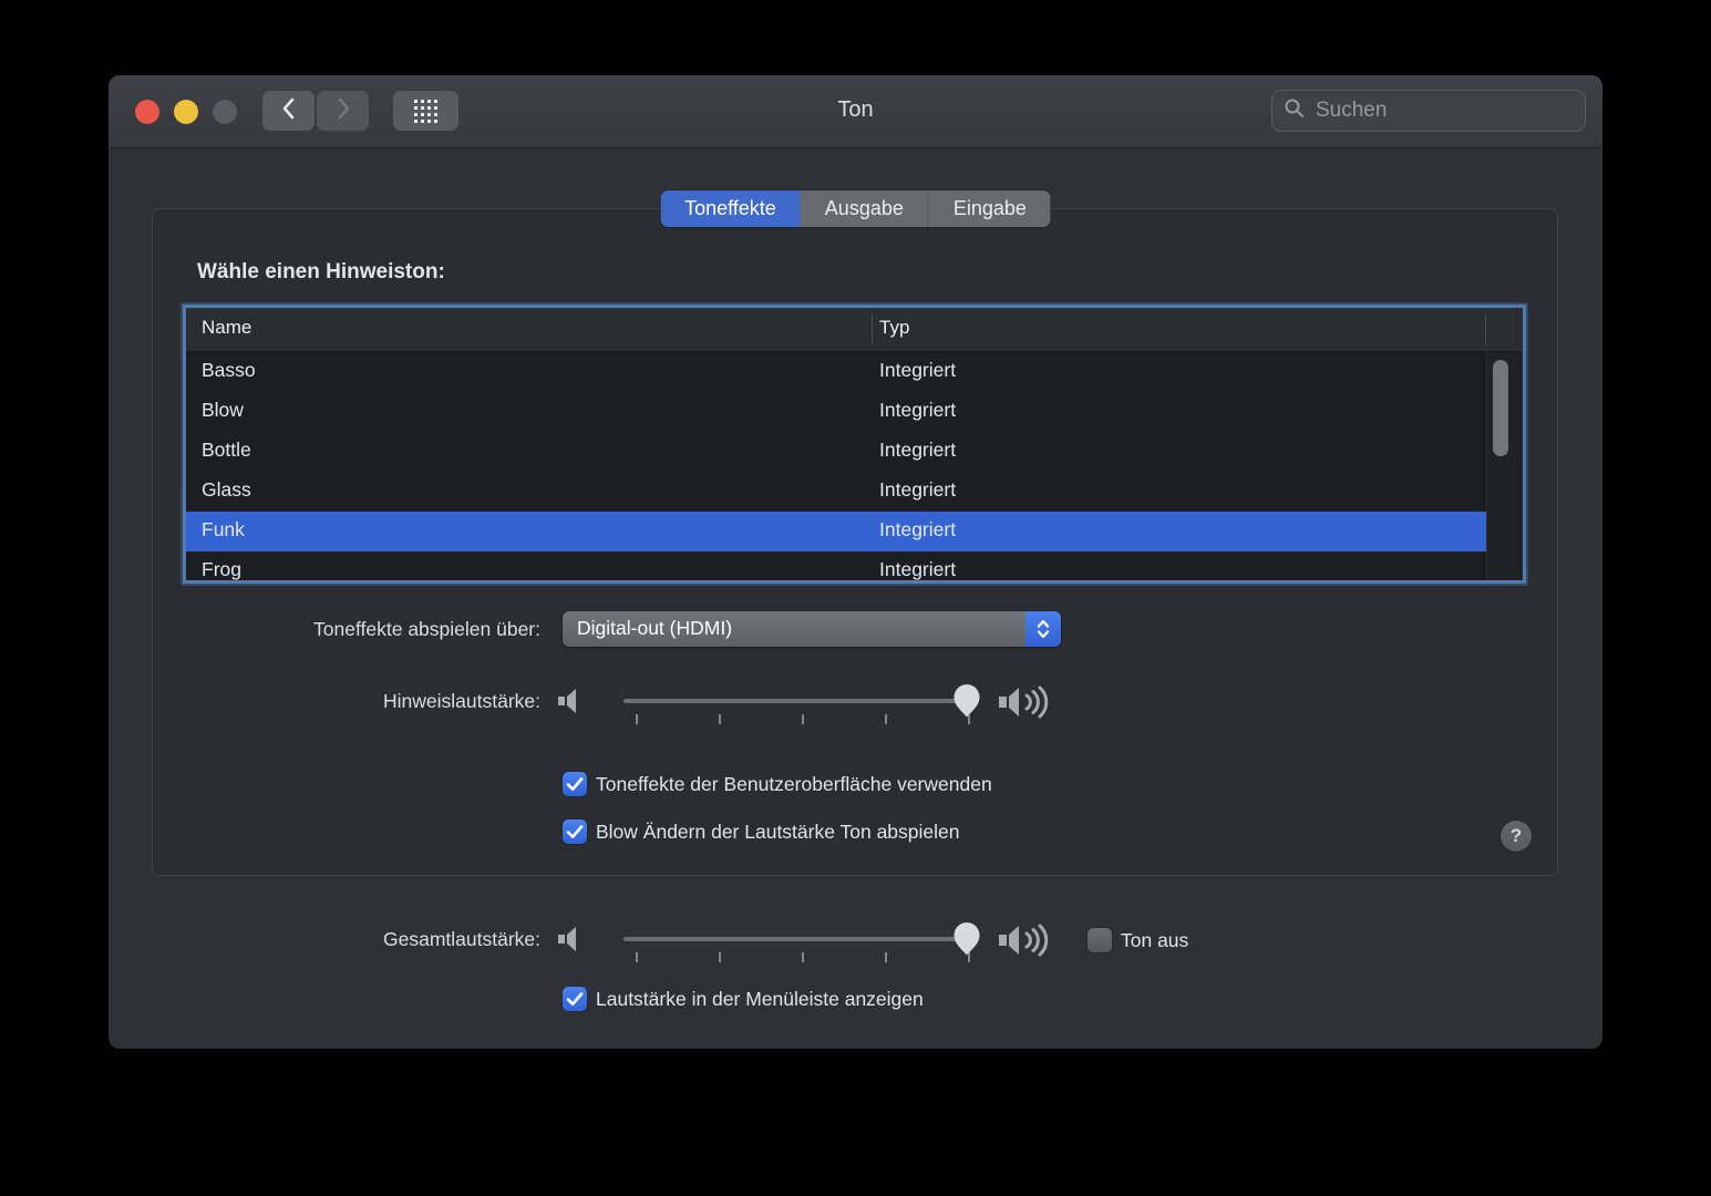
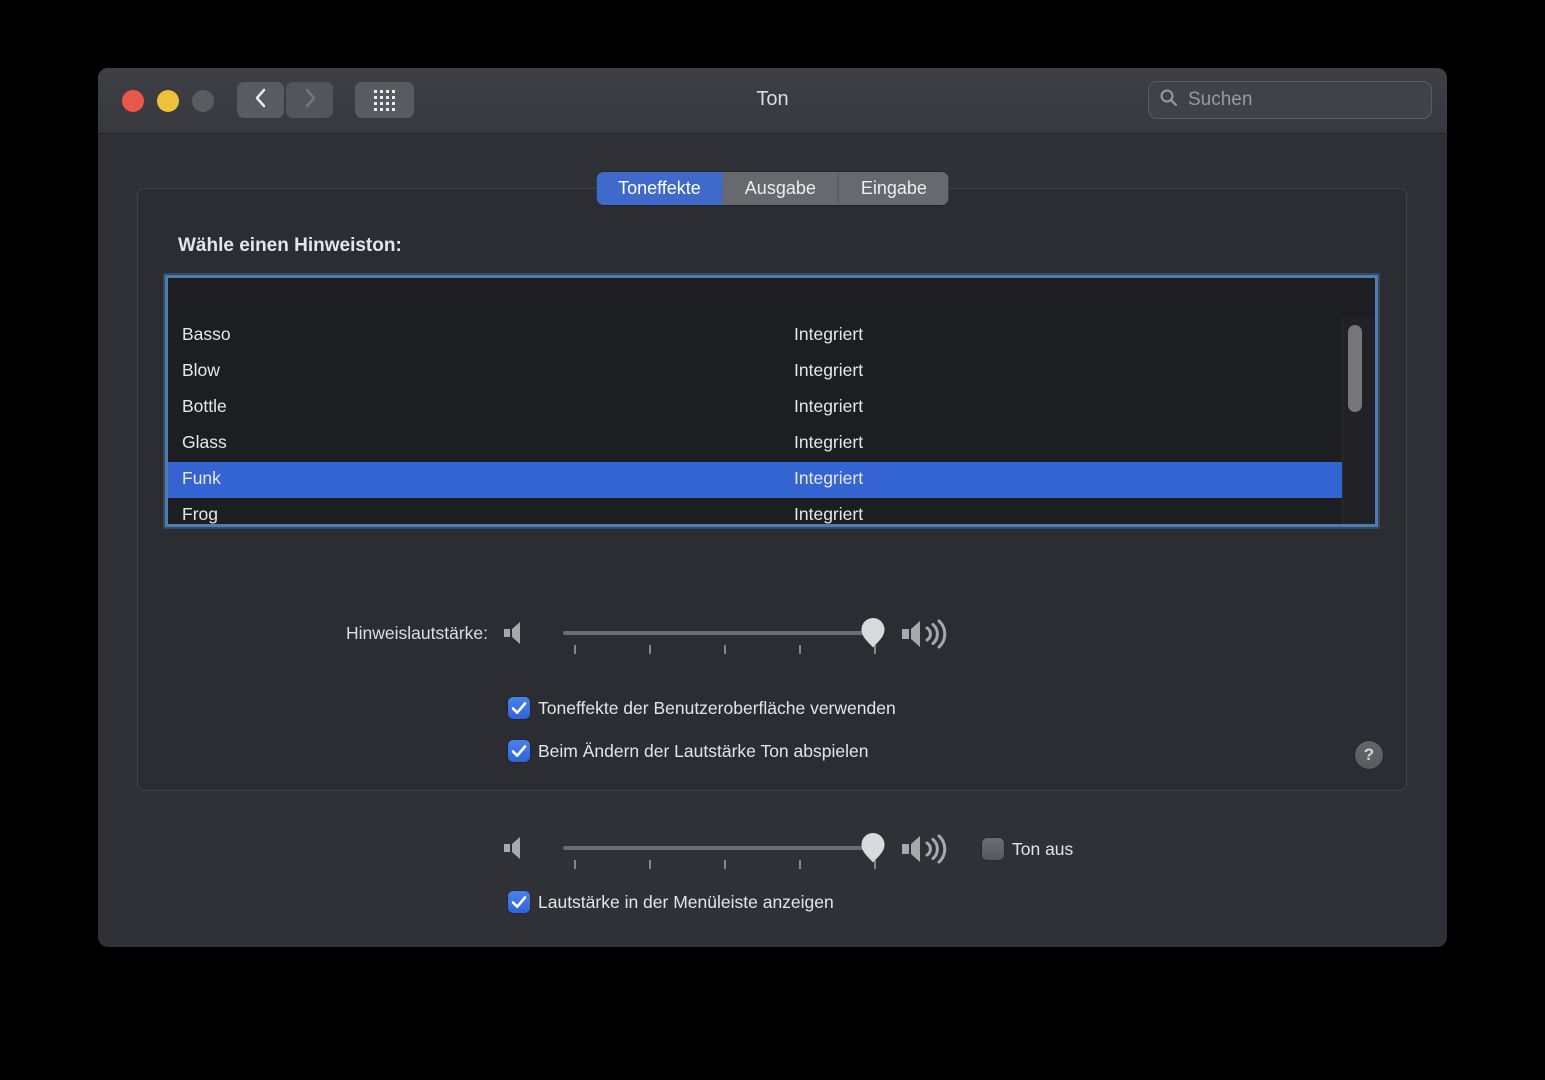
  Ton
  Suchen
  Toneffekte
  Ausgabe
  Eingabe
  Wähle einen Hinweiston:
- Name
- Typ
  Basso
  Integriert
  Blow
  Integriert
  Bottle
  Integriert
  Glass
  Integriert
  Funk
  Integriert
  Frog
  Integriert
- Toneffekte abspielen über:
- Digital-out (HDMI)
  Hinweislautstärke:
  Toneffekte der Benutzeroberfläche verwenden
- Blow Ändern der Lautstärke Ton abspielen
+ Beim Ändern der Lautstärke Ton abspielen
  ?
- Gesamtlautstärke:
  Ton aus
  Lautstärke in der Menüleiste anzeigen
